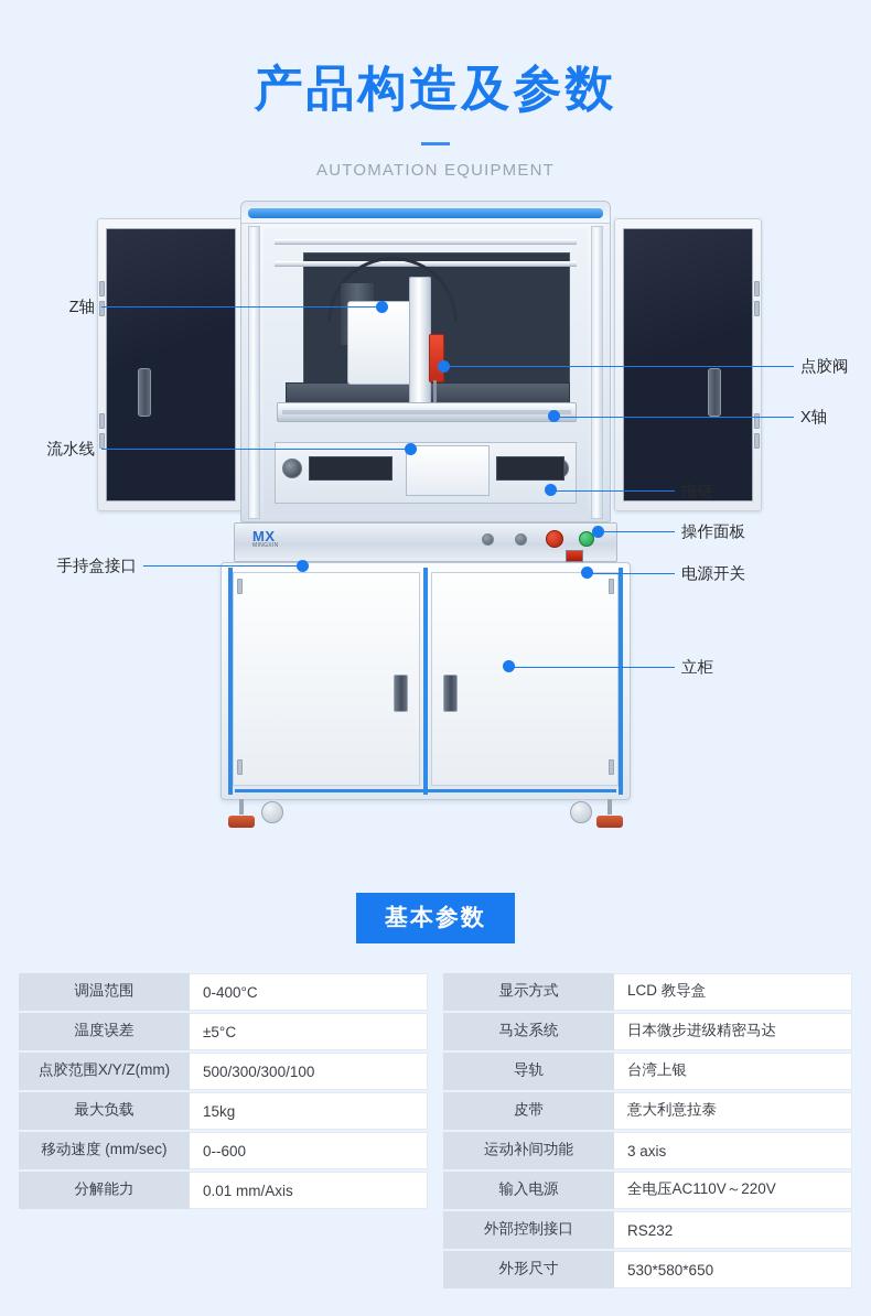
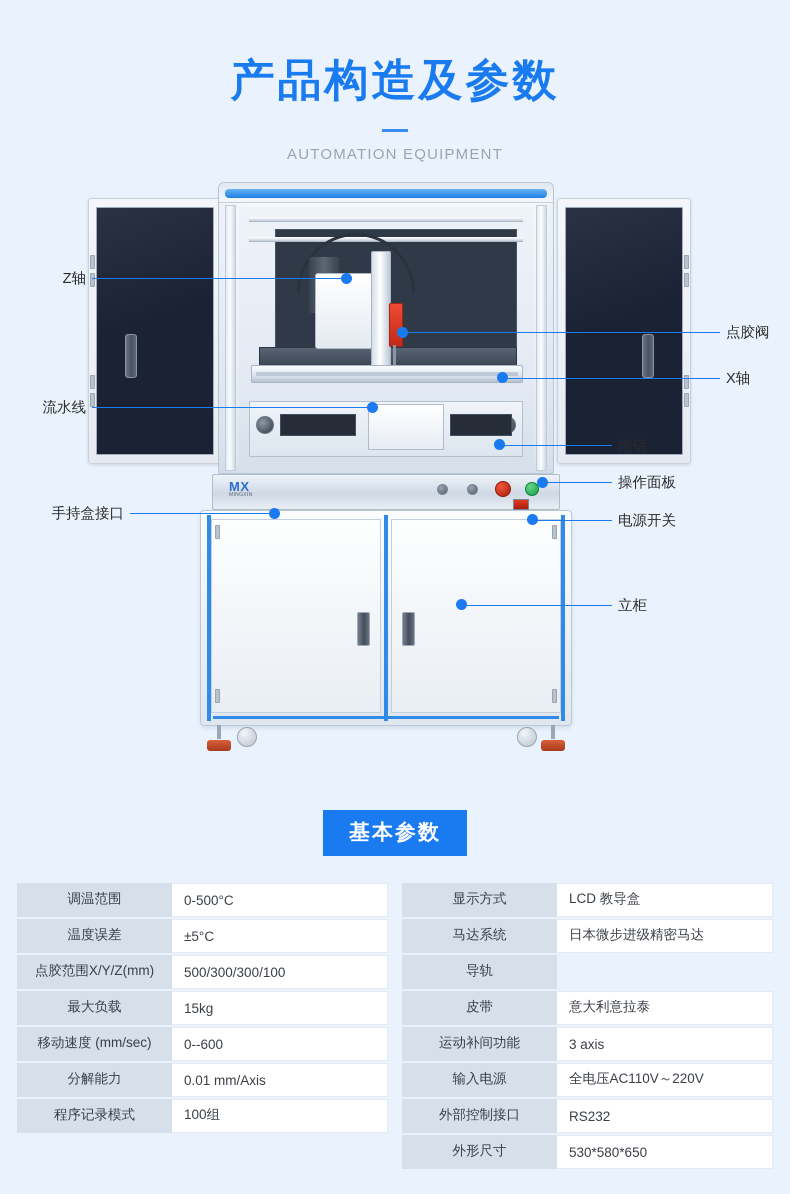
  产品构造及参数
  AUTOMATION EQUIPMENT
  MX
  Z轴
  流水线
  手持盒接口
  点胶阀
  X轴
  拖链
  操作面板
  电源开关
  立柜
  基本参数
  调温范围
- 0-400°C
+ 0-500°C
  温度误差
  ±5°C
  点胶范围X/Y/Z(mm)
  500/300/300/100
  最大负载
  15kg
  移动速度 (mm/sec)
  0--600
  分解能力
  0.01 mm/Axis
+ 程序记录模式
+ 100组
  显示方式
  LCD 教导盒
  马达系统
  日本微步进级精密马达
  导轨
- 台湾上银
  皮带
  意大利意拉泰
  运动补间功能
  3 axis
  输入电源
  全电压AC110V～220V
  外部控制接口
  RS232
  外形尺寸
  530*580*650
